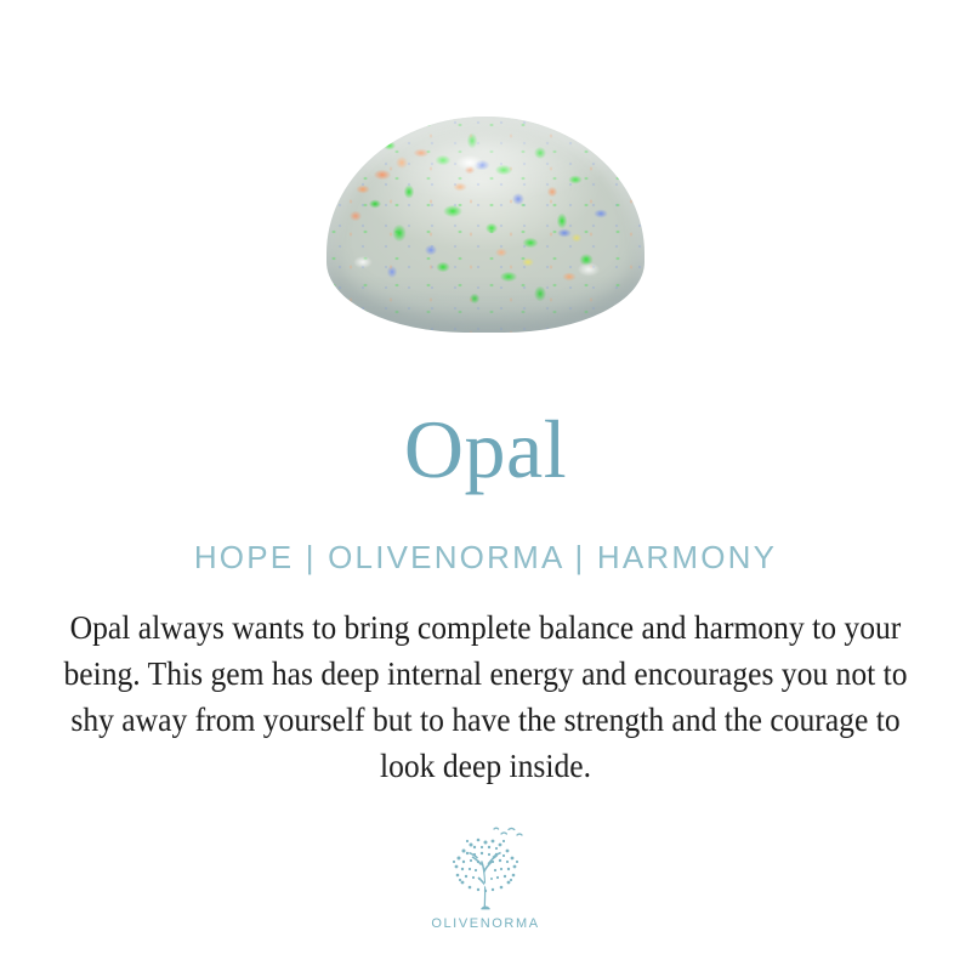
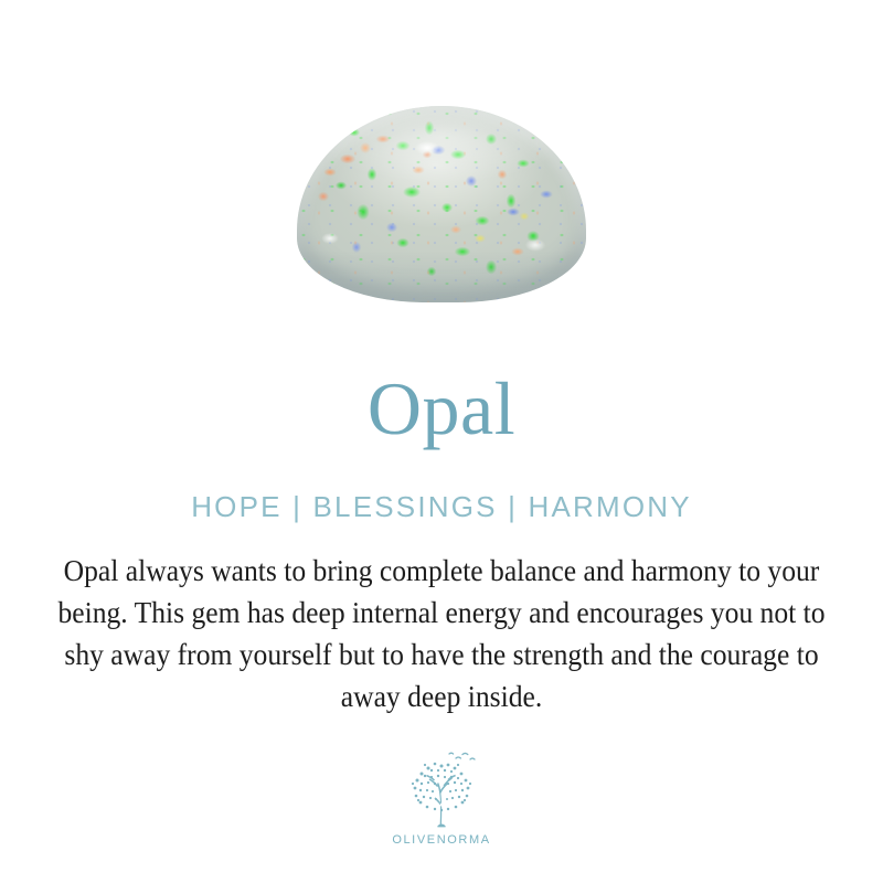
  Opal
- HOPE | OLIVENORMA | HARMONY
+ HOPE | BLESSINGS | HARMONY
- Opal always wants to bring complete balance and harmony to your being. This gem has deep internal energy and encourages you not to shy away from yourself but to have the strength and the courage to look deep inside.
+ Opal always wants to bring complete balance and harmony to your being. This gem has deep internal energy and encourages you not to shy away from yourself but to have the strength and the courage to away deep inside.
  OLIVENORMA
